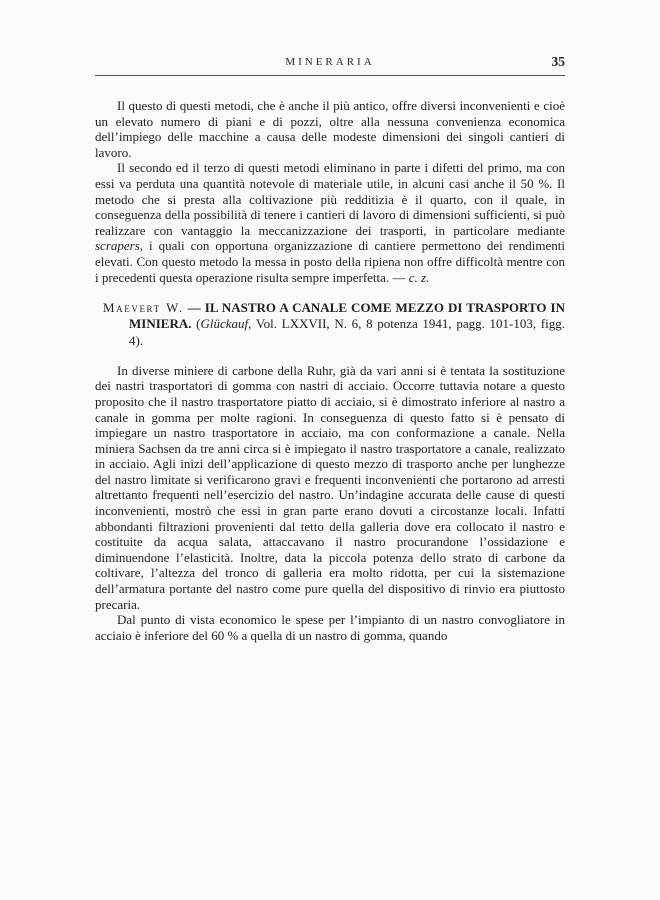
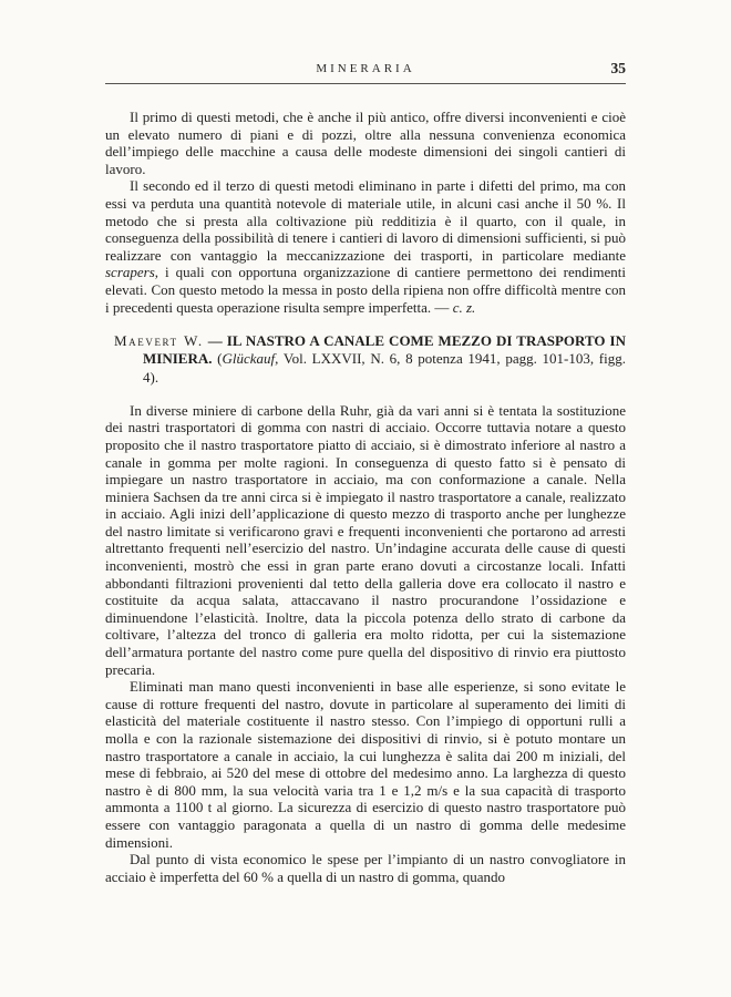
  MINERARIA
  35
- Il questo di questi metodi, che è anche il più antico, offre diversi inconvenienti e cioè un elevato numero di piani e di pozzi, oltre alla nessuna convenienza economica dell’impiego delle macchine a causa delle modeste dimensioni dei singoli cantieri di lavoro.
+ Il primo di questi metodi, che è anche il più antico, offre diversi inconvenienti e cioè un elevato numero di piani e di pozzi, oltre alla nessuna convenienza economica dell’impiego delle macchine a causa delle modeste dimensioni dei singoli cantieri di lavoro.
  Il secondo ed il terzo di questi metodi eliminano in parte i difetti del primo, ma con essi va perduta una quantità notevole di materiale utile, in alcuni casi anche il 50 %. Il metodo che si presta alla coltivazione più redditizia è il quarto, con il quale, in conseguenza della possibilità di tenere i cantieri di lavoro di dimensioni sufficienti, si può realizzare con vantaggio la meccanizzazione dei trasporti, in particolare mediante scrapers, i quali con opportuna organizzazione di cantiere permettono dei rendimenti elevati. Con questo metodo la messa in posto della ripiena non offre difficoltà mentre con i precedenti questa operazione risulta sempre imperfetta. — c. z.
  Maevert W. — IL NASTRO A CANALE COME MEZZO DI TRASPORTO IN MINIERA. (Glückauf, Vol. LXXVII, N. 6, 8 potenza 1941, pagg. 101-103, figg. 4).
  In diverse miniere di carbone della Ruhr, già da vari anni si è tentata la sostituzione dei nastri trasportatori di gomma con nastri di acciaio. Occorre tuttavia notare a questo proposito che il nastro trasportatore piatto di acciaio, si è dimostrato inferiore al nastro a canale in gomma per molte ragioni. In conseguenza di questo fatto si è pensato di impiegare un nastro trasportatore in acciaio, ma con conformazione a canale. Nella miniera Sachsen da tre anni circa si è impiegato il nastro trasportatore a canale, realizzato in acciaio. Agli inizi dell’applicazione di questo mezzo di trasporto anche per lunghezze del nastro limitate si verificarono gravi e frequenti inconvenienti che portarono ad arresti altrettanto frequenti nell’esercizio del nastro. Un’indagine accurata delle cause di questi inconvenienti, mostrò che essi in gran parte erano dovuti a circostanze locali. Infatti abbondanti filtrazioni provenienti dal tetto della galleria dove era collocato il nastro e costituite da acqua salata, attaccavano il nastro procurandone l’ossidazione e diminuendone l’elasticità. Inoltre, data la piccola potenza dello strato di carbone da coltivare, l’altezza del tronco di galleria era molto ridotta, per cui la sistemazione dell’armatura portante del nastro come pure quella del dispositivo di rinvio era piuttosto precaria.
+ Eliminati man mano questi inconvenienti in base alle esperienze, si sono evitate le cause di rotture frequenti del nastro, dovute in particolare al superamento dei limiti di elasticità del materiale costituente il nastro stesso. Con l’impiego di opportuni rulli a molla e con la razionale sistemazione dei dispositivi di rinvio, si è potuto montare un nastro trasportatore a canale in acciaio, la cui lunghezza è salita dai 200 m iniziali, del mese di febbraio, ai 520 del mese di ottobre del medesimo anno. La larghezza di questo nastro è di 800 mm, la sua velocità varia tra 1 e 1,2 m/s e la sua capacità di trasporto ammonta a 1100 t al giorno. La sicurezza di esercizio di questo nastro trasportatore può essere con vantaggio paragonata a quella di un nastro di gomma delle medesime dimensioni.
- Dal punto di vista economico le spese per l’impianto di un nastro convogliatore in acciaio è inferiore del 60 % a quella di un nastro di gomma, quando
+ Dal punto di vista economico le spese per l’impianto di un nastro convogliatore in acciaio è imperfetta del 60 % a quella di un nastro di gomma, quando
